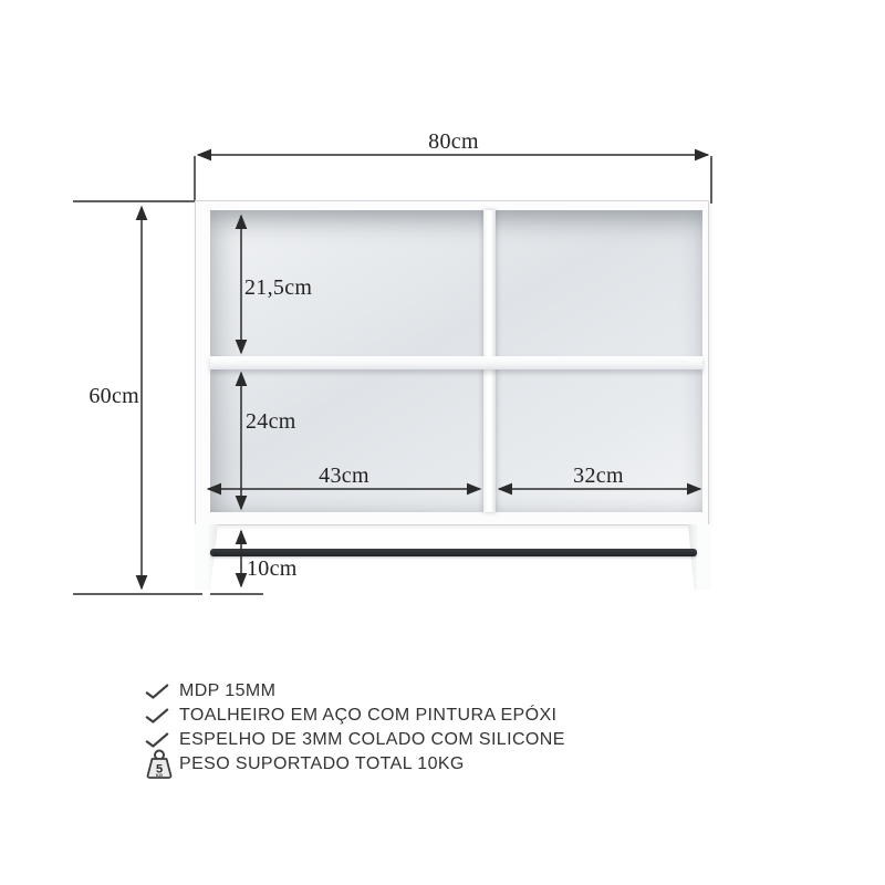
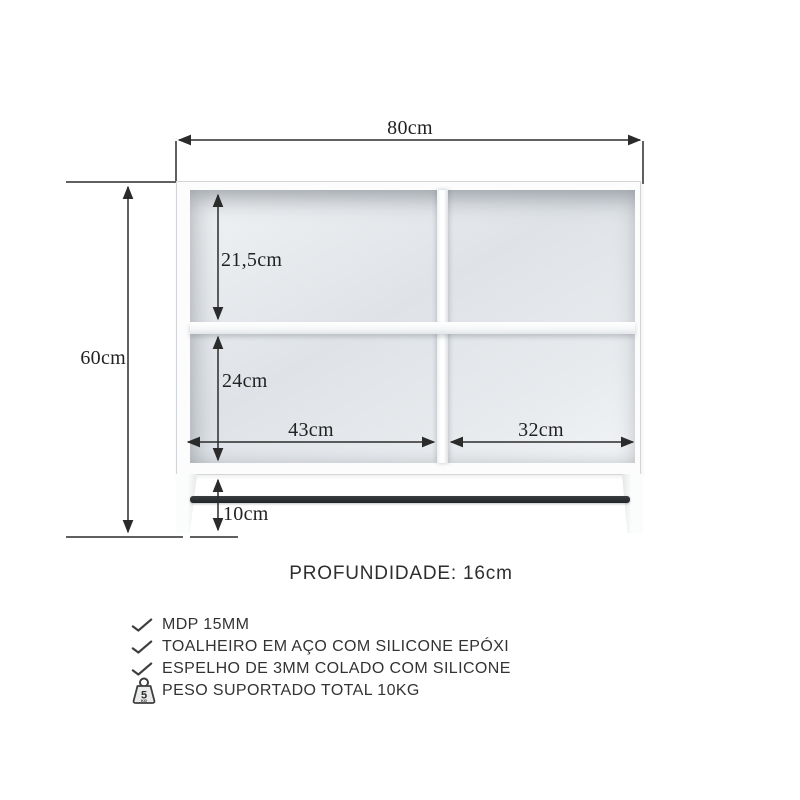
  80cm
  60cm
  21,5cm
  24cm
  43cm
  32cm
  10cm
+ PROFUNDIDADE: 16cm
  MDP 15MM
- TOALHEIRO EM AÇO COM PINTURA EPÓXI
+ TOALHEIRO EM AÇO COM SILICONE EPÓXI
  ESPELHO DE 3MM COLADO COM SILICONE
  5
  PESO SUPORTADO TOTAL 10KG
